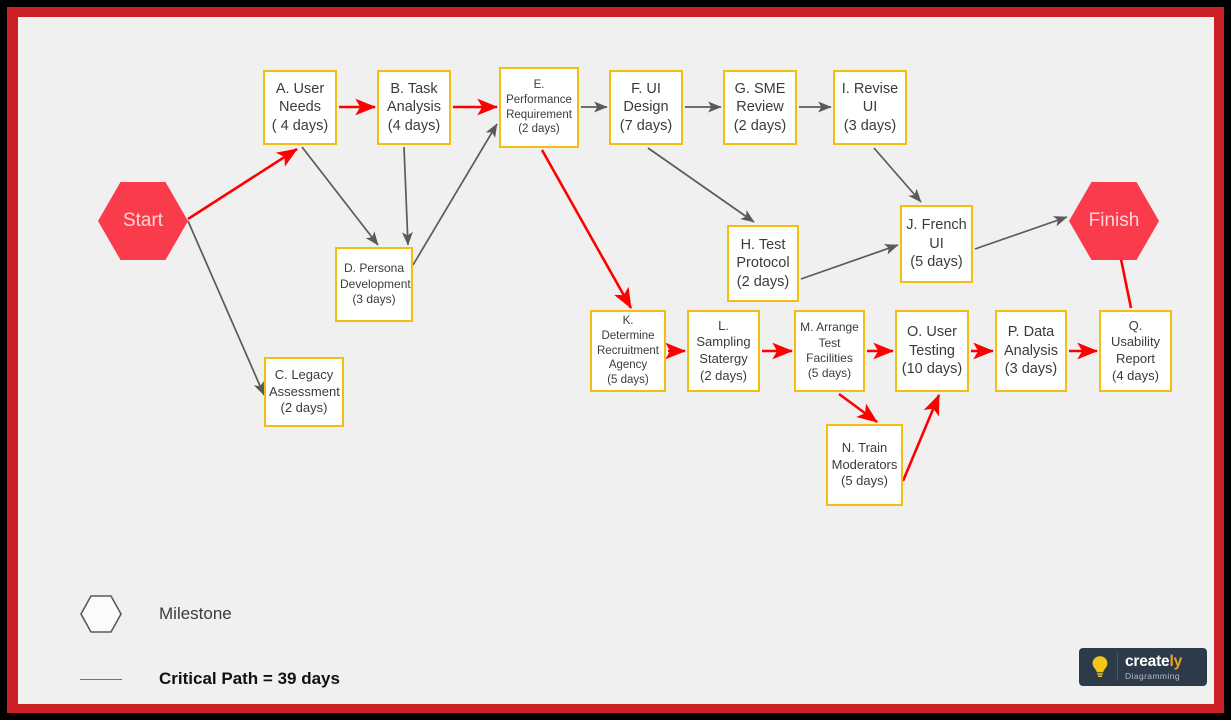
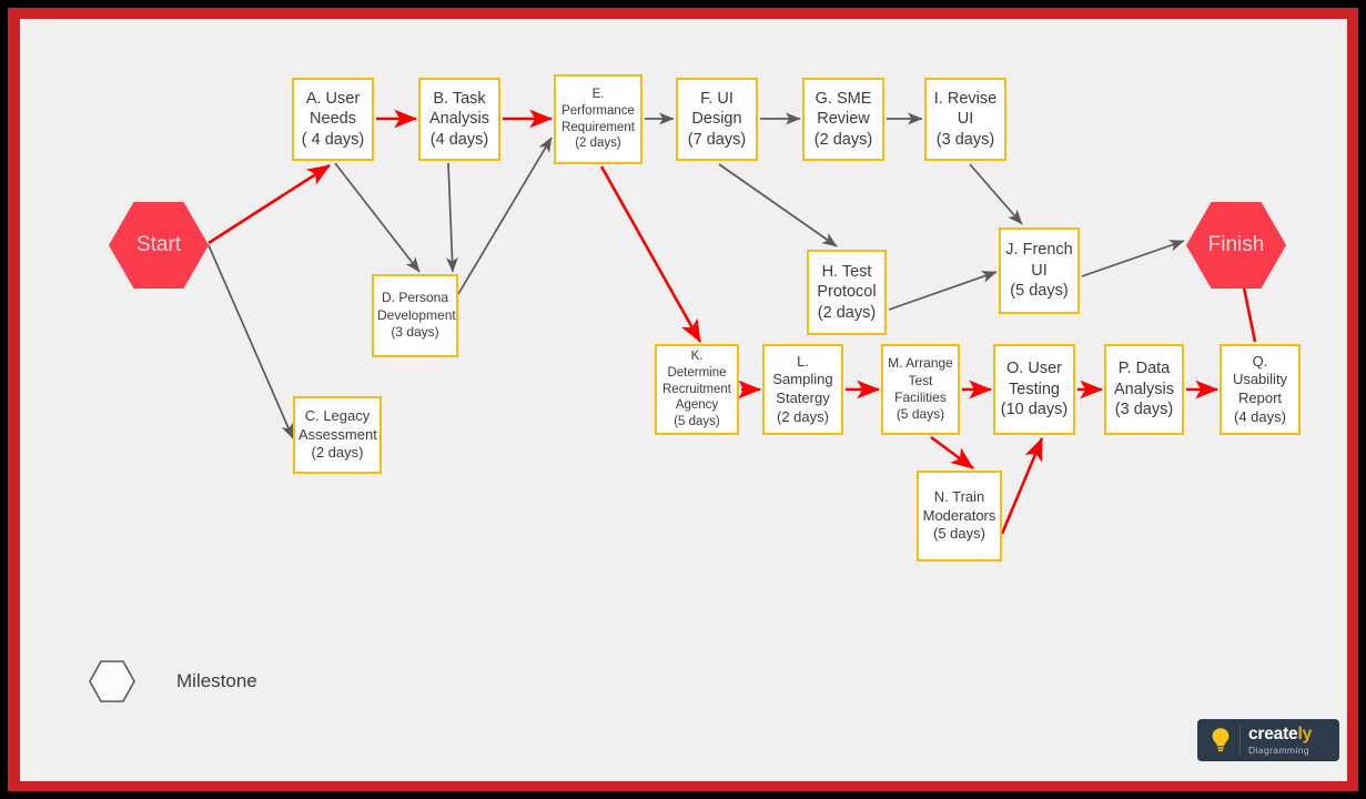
  Start
  Finish
  A. User
  Needs
  ( 4 days)
  B. Task
  Analysis
  (4 days)
  E.
  Performance
  Requirement
  (2 days)
  F. UI
  Design
  (7 days)
  G. SME
  Review
  (2 days)
  I. Revise
  UI
  (3 days)
  D. Persona
  Development
  (3 days)
  C. Legacy
  Assessment
  (2 days)
  H. Test
  Protocol
  (2 days)
  J. French
  UI
  (5 days)
  K.
  Determine
  Recruitment
  Agency
  (5 days)
  L.
  Sampling
  Statergy
  (2 days)
  M. Arrange
  Test
  Facilities
  (5 days)
  O. User
  Testing
  (10 days)
  P. Data
  Analysis
  (3 days)
  Q.
  Usability
  Report
  (4 days)
  N. Train
  Moderators
  (5 days)
  Milestone
- Critical Path = 39 days
  creately
  Diagramming
